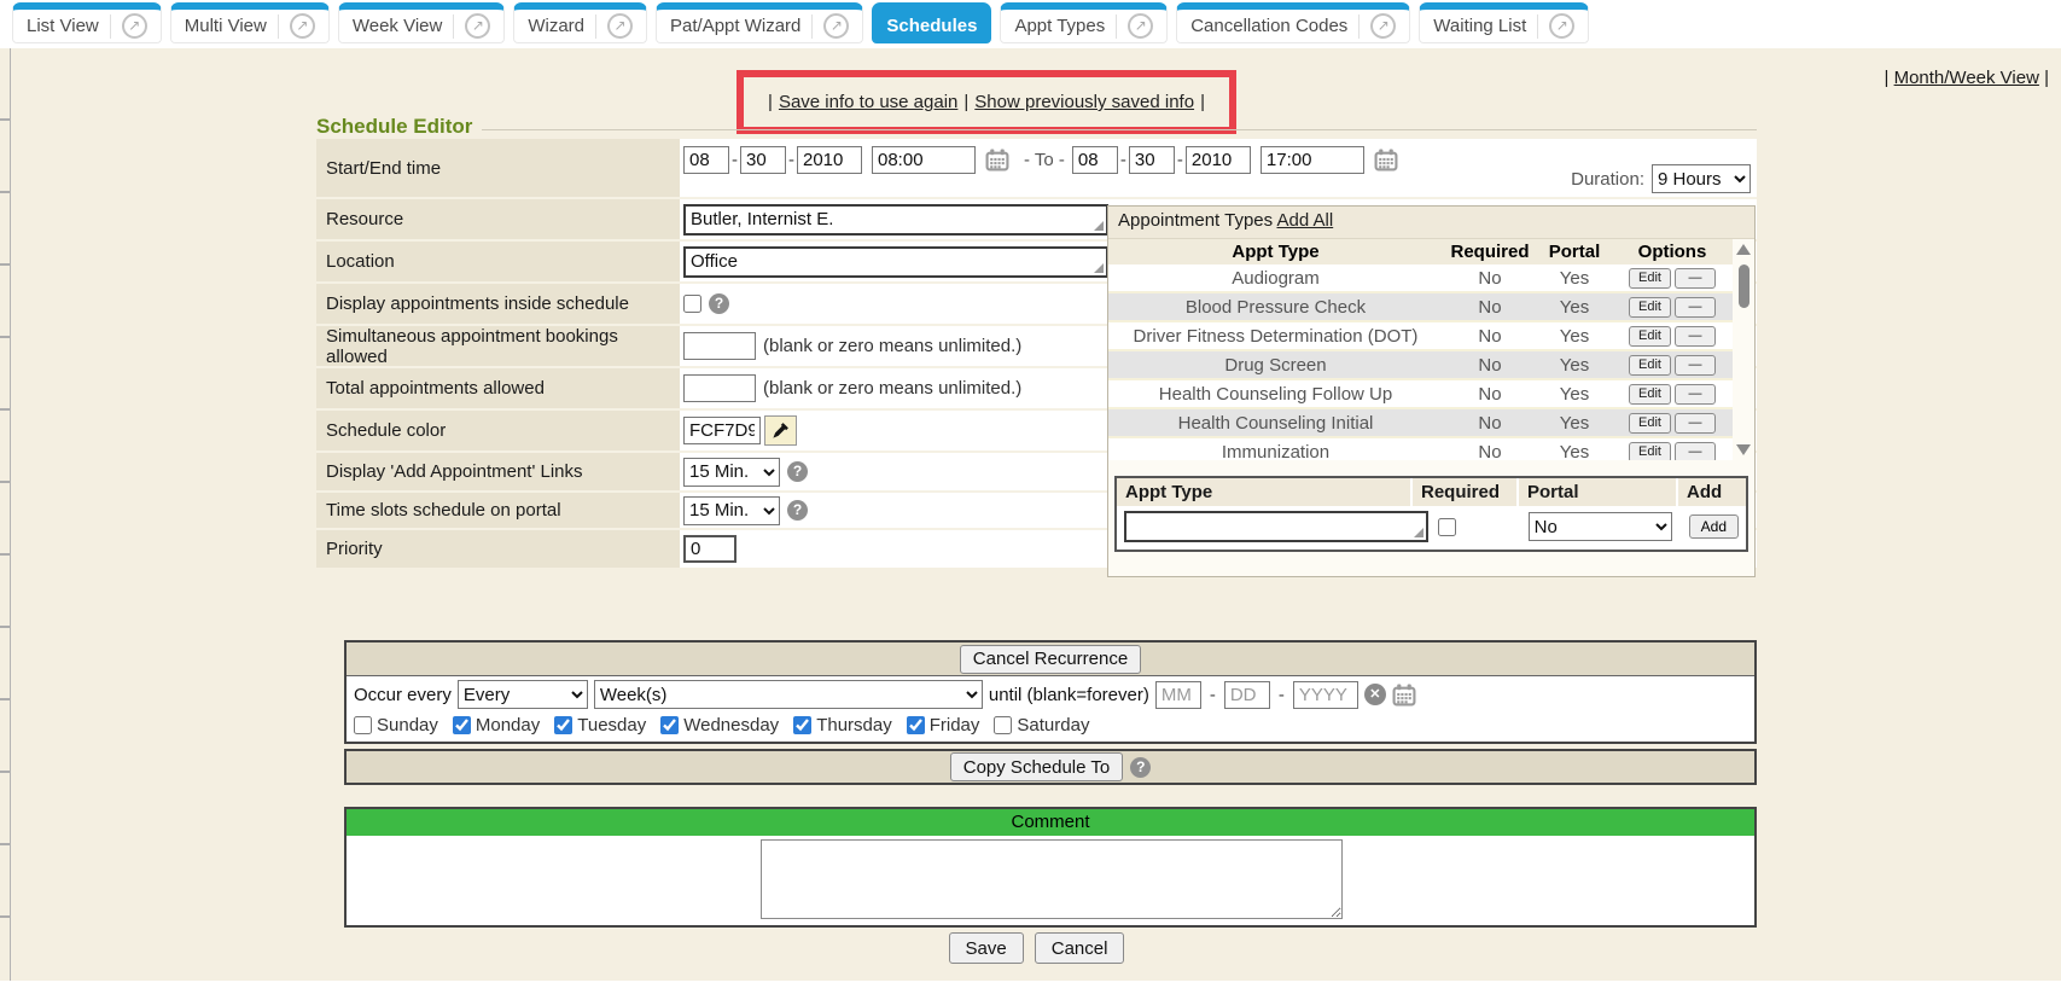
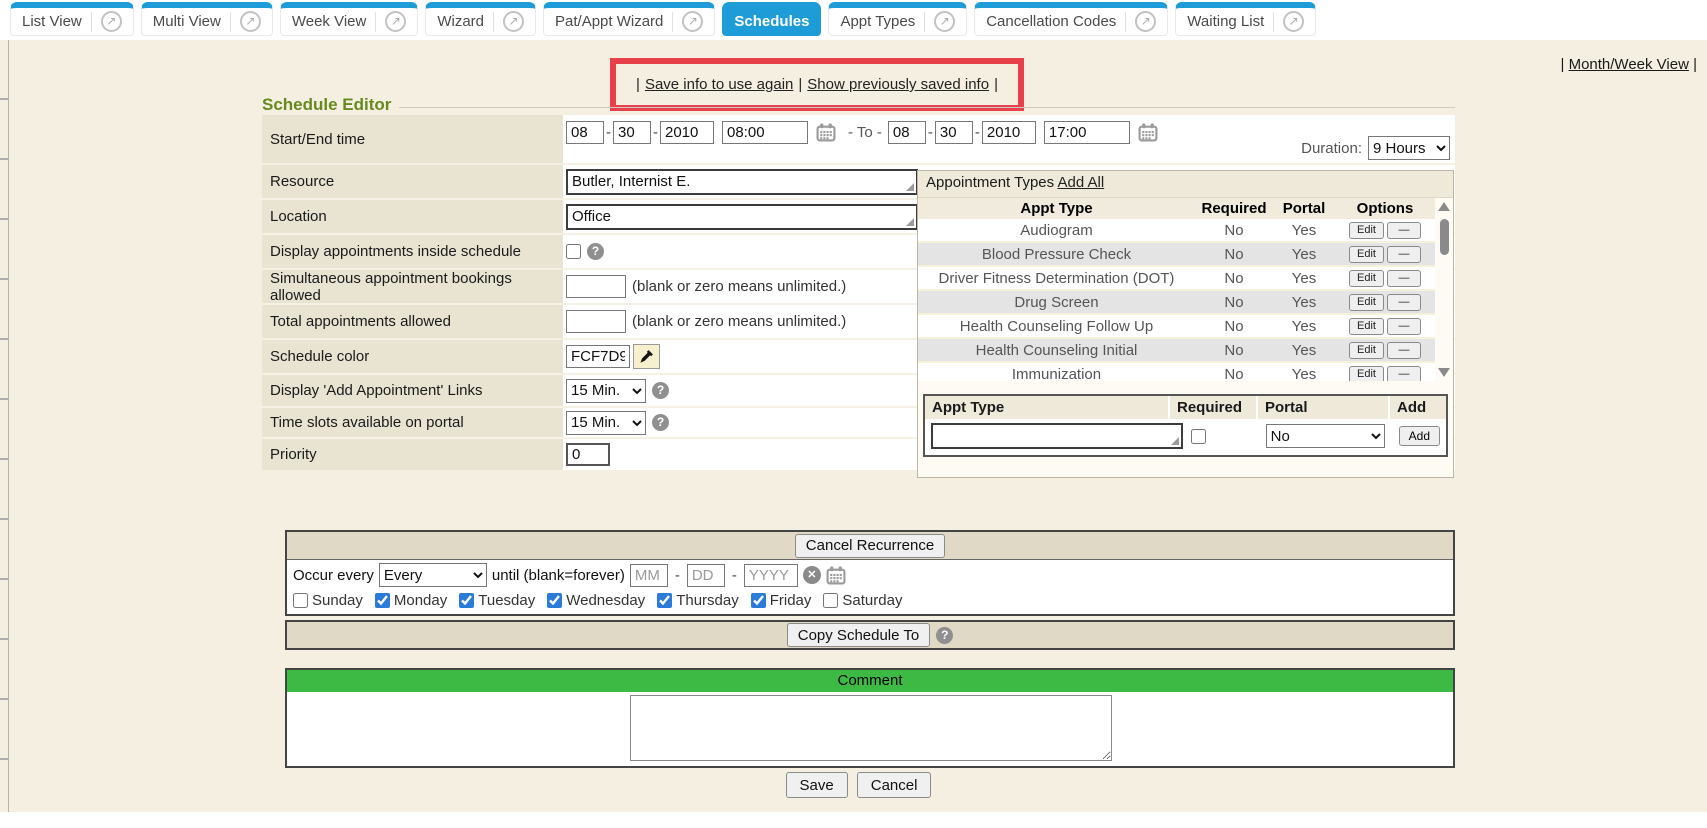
  List View
  ↗
  Multi View
  ↗
  Week View
  ↗
  Wizard
  ↗
  Pat/Appt Wizard
  ↗
  Schedules
  Appt Types
  ↗
  Cancellation Codes
  ↗
  Waiting List
  ↗
  | Month/Week View |
  |
  Save info to use again
  |
  Show previously saved info
  |
  Schedule Editor
  Start/End time
  08
  -
  30
  -
  2010
  08:00
  - To -
  08
  -
  30
  -
  2010
  17:00
  Duration:
  9 Hours
  Resource
  Butler, Internist E.
  Location
  Office
  Display appointments inside schedule
  ?
  Simultaneous appointment bookings allowed
  (blank or zero means unlimited.)
  Total appointments allowed
  (blank or zero means unlimited.)
  Schedule color
  FCF7D9
  Display 'Add Appointment' Links
  15 Min.
  ?
- Time slots schedule on portal
+ Time slots available on portal
  15 Min.
  ?
  Priority
  0
  Appointment Types Add All
  Appt Type
  Required
  Portal
  Options
  Audiogram
  No
  Yes
  Edit
  —
  Blood Pressure Check
  No
  Yes
  Edit
  —
  Driver Fitness Determination (DOT)
  No
  Yes
  Edit
  —
  Drug Screen
  No
  Yes
  Edit
  —
  Health Counseling Follow Up
  No
  Yes
  Edit
  —
  Health Counseling Initial
  No
  Yes
  Edit
  —
  Immunization
  No
  Yes
  Edit
  —
  Appt Type
  Required
  Portal
  Add
  No
  Add
  Cancel Recurrence
  Occur every
  Every
- Week(s)
  until (blank=forever)
  MM
  -
  DD
  -
  YYYY
  ✕
  Sunday
  Monday
  Tuesday
  Wednesday
  Thursday
  Friday
  Saturday
  Copy Schedule To
  ?
  Comment
  Save
  Cancel
